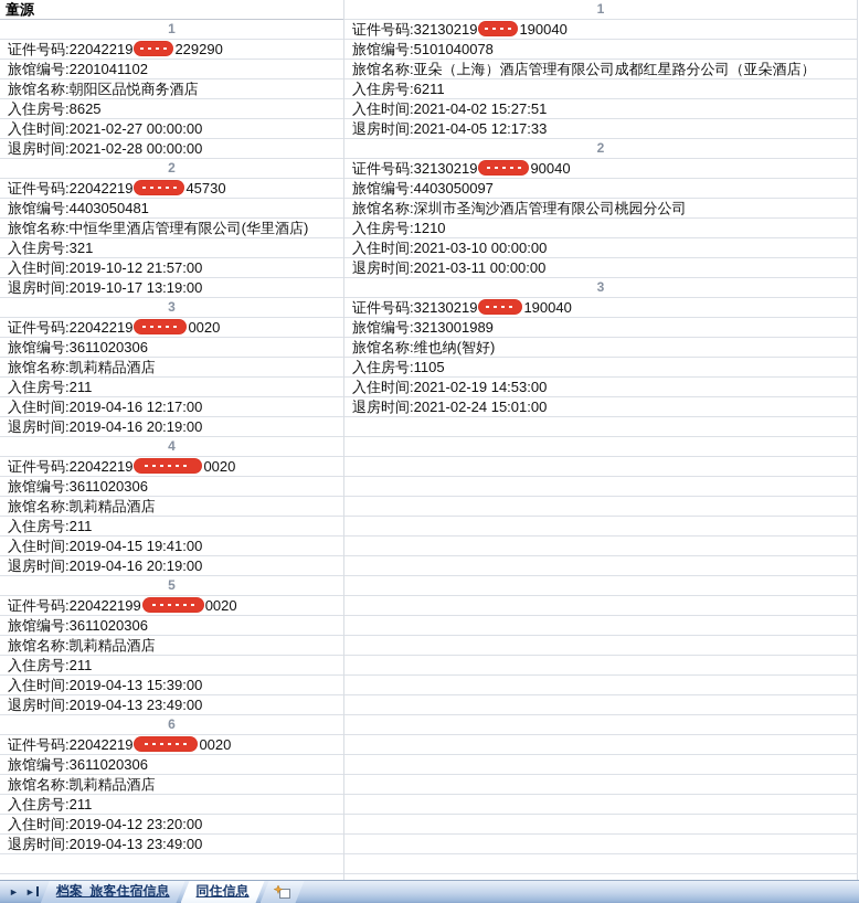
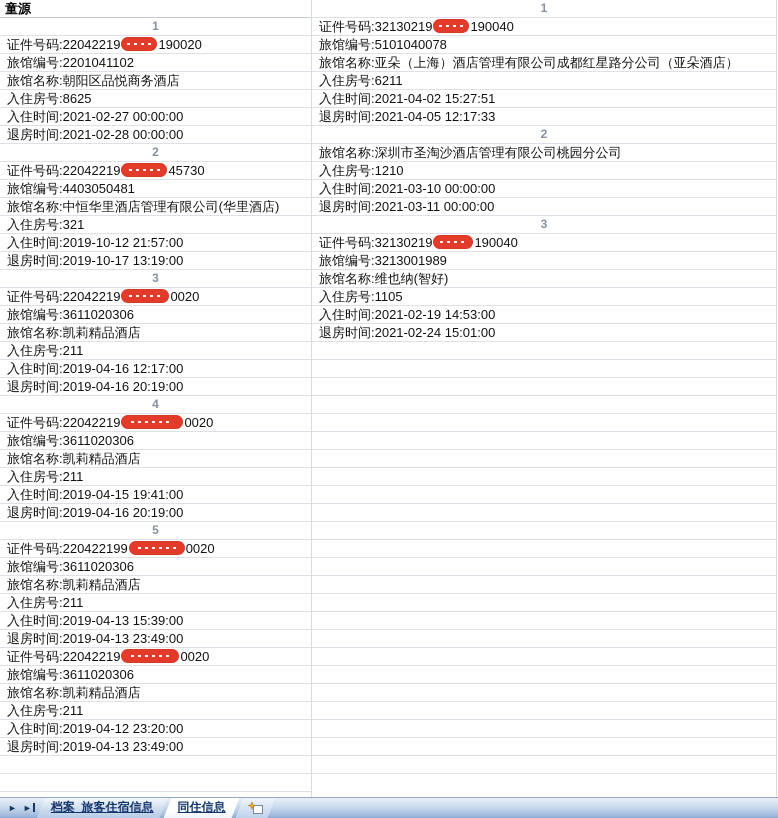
  童源
  1
- 证件号码:22042219 229290
+ 证件号码:22042219 190020
  旅馆编号:2201041102
  旅馆名称:朝阳区品悦商务酒店
  入住房号:8625
  入住时间:2021-02-27 00:00:00
  退房时间:2021-02-28 00:00:00
  2
  证件号码:22042219 45730
  旅馆编号:4403050481
  旅馆名称:中恒华里酒店管理有限公司(华里酒店)
  入住房号:321
  入住时间:2019-10-12 21:57:00
  退房时间:2019-10-17 13:19:00
  3
  证件号码:22042219 0020
  旅馆编号:3611020306
  旅馆名称:凯莉精品酒店
  入住房号:211
  入住时间:2019-04-16 12:17:00
  退房时间:2019-04-16 20:19:00
  4
  证件号码:22042219 0020
  旅馆编号:3611020306
  旅馆名称:凯莉精品酒店
  入住房号:211
  入住时间:2019-04-15 19:41:00
  退房时间:2019-04-16 20:19:00
  5
  证件号码:220422199 0020
  旅馆编号:3611020306
  旅馆名称:凯莉精品酒店
  入住房号:211
  入住时间:2019-04-13 15:39:00
  退房时间:2019-04-13 23:49:00
- 6
  证件号码:22042219 0020
  旅馆编号:3611020306
  旅馆名称:凯莉精品酒店
  入住房号:211
  入住时间:2019-04-12 23:20:00
  退房时间:2019-04-13 23:49:00
  1
  证件号码:32130219 190040
  旅馆编号:5101040078
  旅馆名称:亚朵（上海）酒店管理有限公司成都红星路分公司（亚朵酒店）
  入住房号:6211
  入住时间:2021-04-02 15:27:51
  退房时间:2021-04-05 12:17:33
  2
- 证件号码:32130219 90040
- 旅馆编号:4403050097
  旅馆名称:深圳市圣淘沙酒店管理有限公司桃园分公司
  入住房号:1210
  入住时间:2021-03-10 00:00:00
  退房时间:2021-03-11 00:00:00
  3
  证件号码:32130219 190040
  旅馆编号:3213001989
  旅馆名称:维也纳(智好)
  入住房号:1105
  入住时间:2021-02-19 14:53:00
  退房时间:2021-02-24 15:01:00
  ►
  ►
  档案_旅客住宿信息
  同住信息
